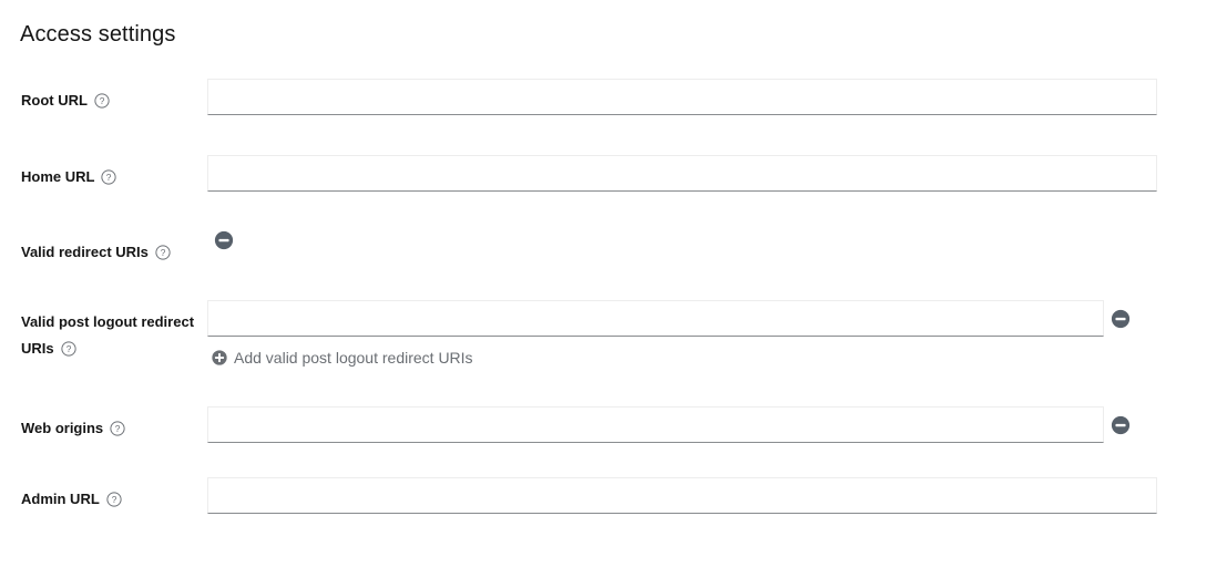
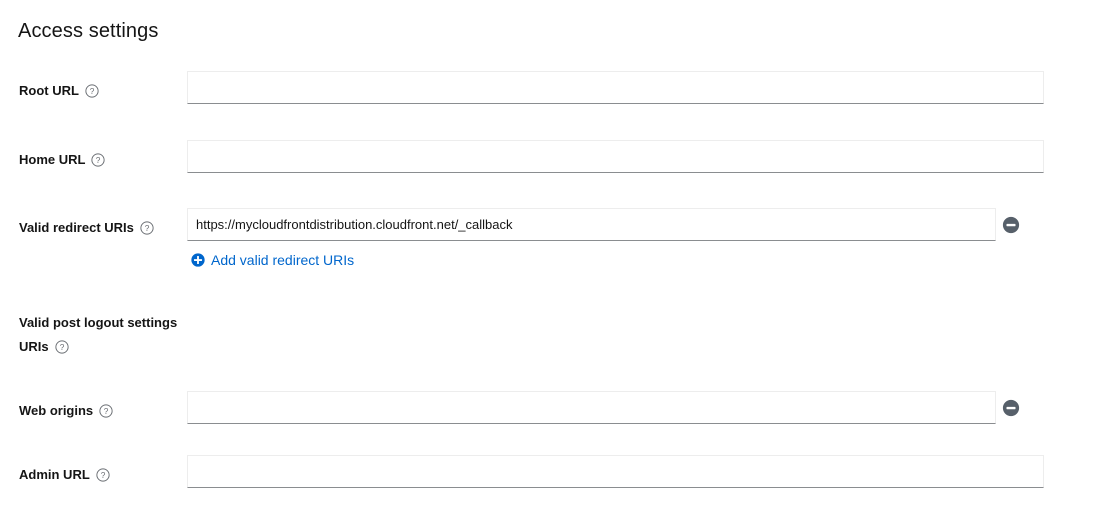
  Access settings
  Root URL
  ?
  Home URL
  ?
  Valid redirect URIs
  ?
+ https://mycloudfrontdistribution.cloudfront.net/_callback
+ Add valid redirect URIs
- Valid post logout redirect URIs
+ Valid post logout settings URIs
  ?
- Add valid post logout redirect URIs
  Web origins
  ?
  Admin URL
  ?
